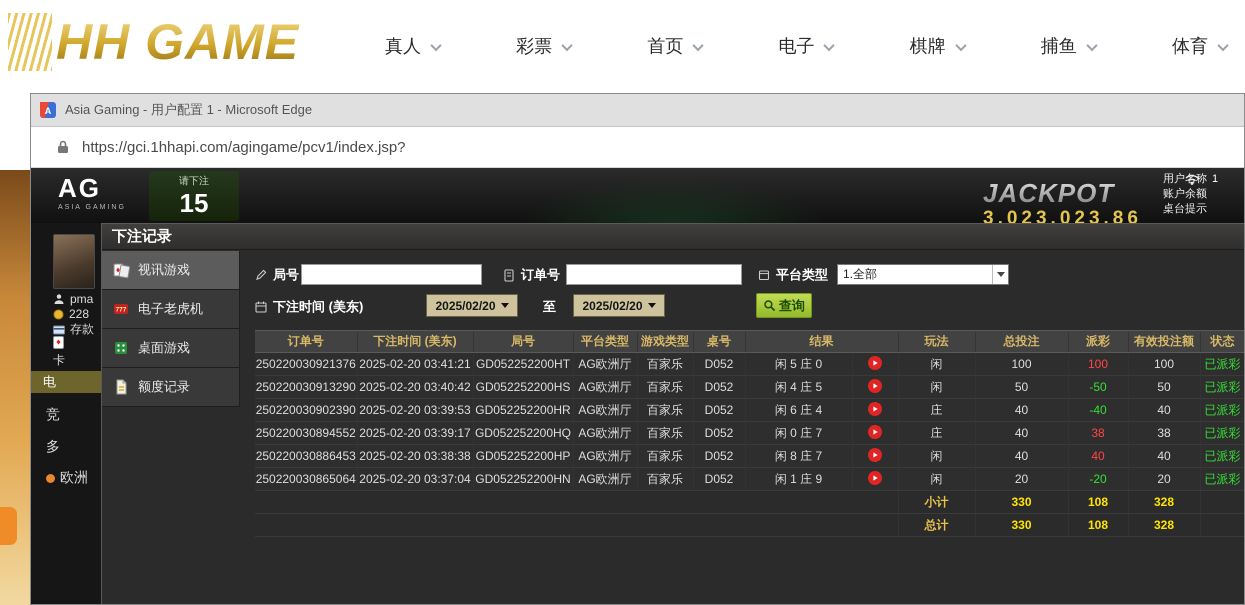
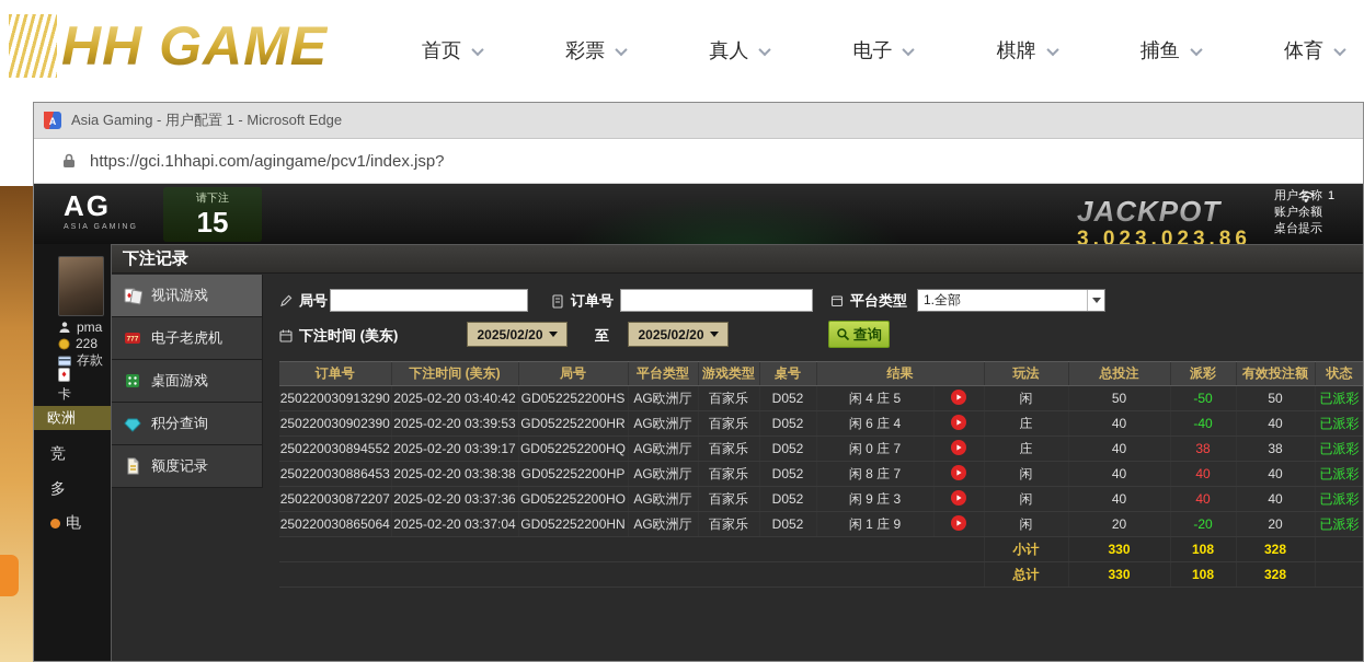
  HH GAME
- 真人
+ 首页
  彩票
- 首页
+ 真人
  电子
  棋牌
  捕鱼
  体育
  A
  Asia Gaming - 用户配置 1 - Microsoft Edge
  https://gci.1hhapi.com/agingame/pcv1/index.jsp?
  AG
  请下注
  15
  JACKPOT
  3,023,023.86
  用户名称 1
  账户余额
  桌台提示
  pma
  228
  存款
  卡
- 电
+ 欧洲
  竞
  多
- 欧洲
+ 电
  下注记录
  视讯游戏
  电子老虎机
  桌面游戏
+ 积分查询
  额度记录
  局号
  订单号
  平台类型
  1.全部
  下注时间 (美东)
  2025/02/20
  至
  2025/02/20
  查询
  订单号	下注时间 (美东)	局号	平台类型	游戏类型	桌号	结果	玩法	总投注	派彩	有效投注额	状态
- 250220030921376	2025-02-20 03:41:21	GD052252200HT	AG欧洲厅	百家乐	D052	闲 5 庄 0		闲	100	100	100	已派彩
  250220030913290	2025-02-20 03:40:42	GD052252200HS	AG欧洲厅	百家乐	D052	闲 4 庄 5		闲	50	-50	50	已派彩
  250220030902390	2025-02-20 03:39:53	GD052252200HR	AG欧洲厅	百家乐	D052	闲 6 庄 4		庄	40	-40	40	已派彩
  250220030894552	2025-02-20 03:39:17	GD052252200HQ	AG欧洲厅	百家乐	D052	闲 0 庄 7		庄	40	38	38	已派彩
  250220030886453	2025-02-20 03:38:38	GD052252200HP	AG欧洲厅	百家乐	D052	闲 8 庄 7		闲	40	40	40	已派彩
+ 250220030872207	2025-02-20 03:37:36	GD052252200HO	AG欧洲厅	百家乐	D052	闲 9 庄 3		闲	40	40	40	已派彩
  250220030865064	2025-02-20 03:37:04	GD052252200HN	AG欧洲厅	百家乐	D052	闲 1 庄 9		闲	20	-20	20	已派彩
  	小计	330	108	328
  	总计	330	108	328
